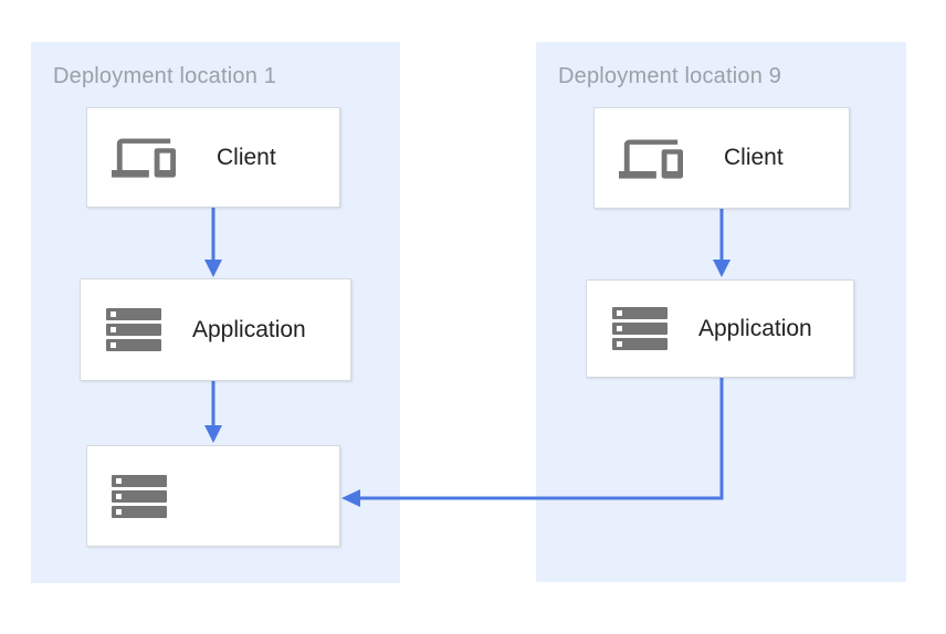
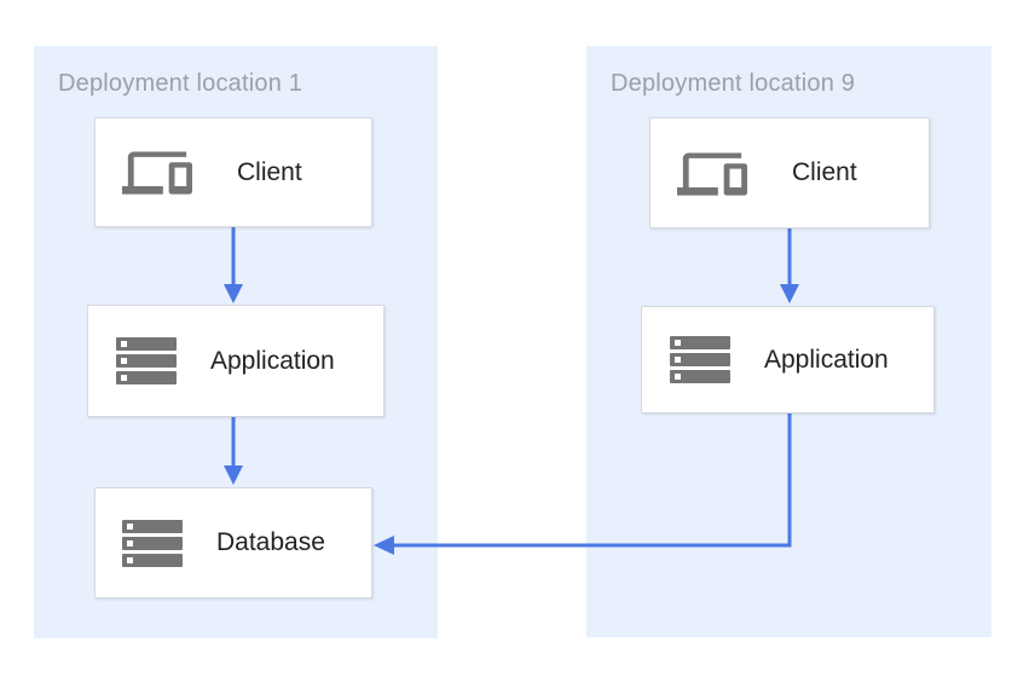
  Deployment location 1
  Deployment location 9
  Client
  Application
+ Database
  Client
  Application
